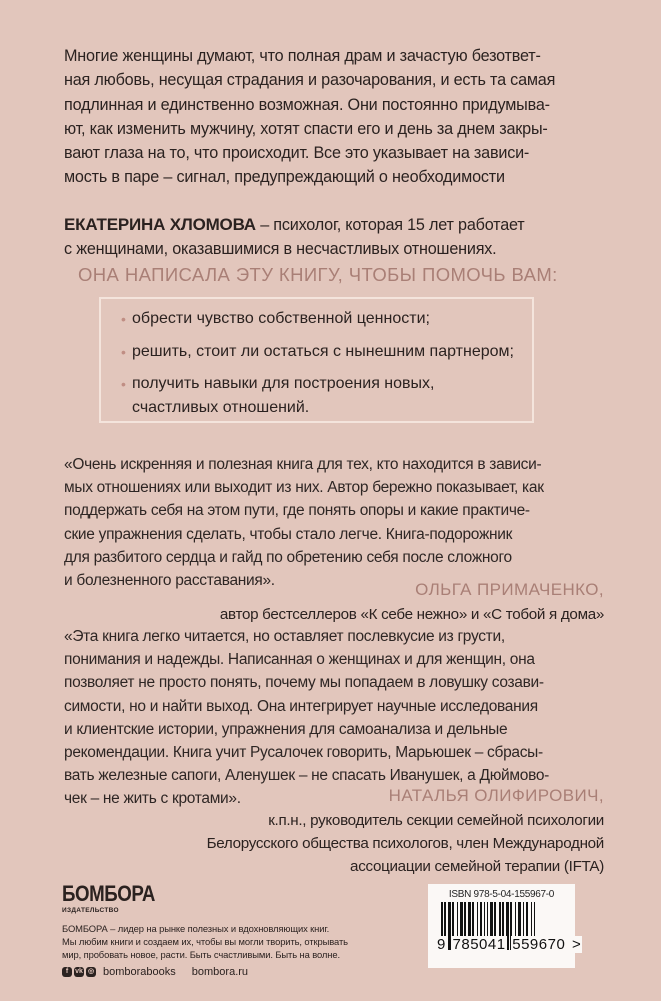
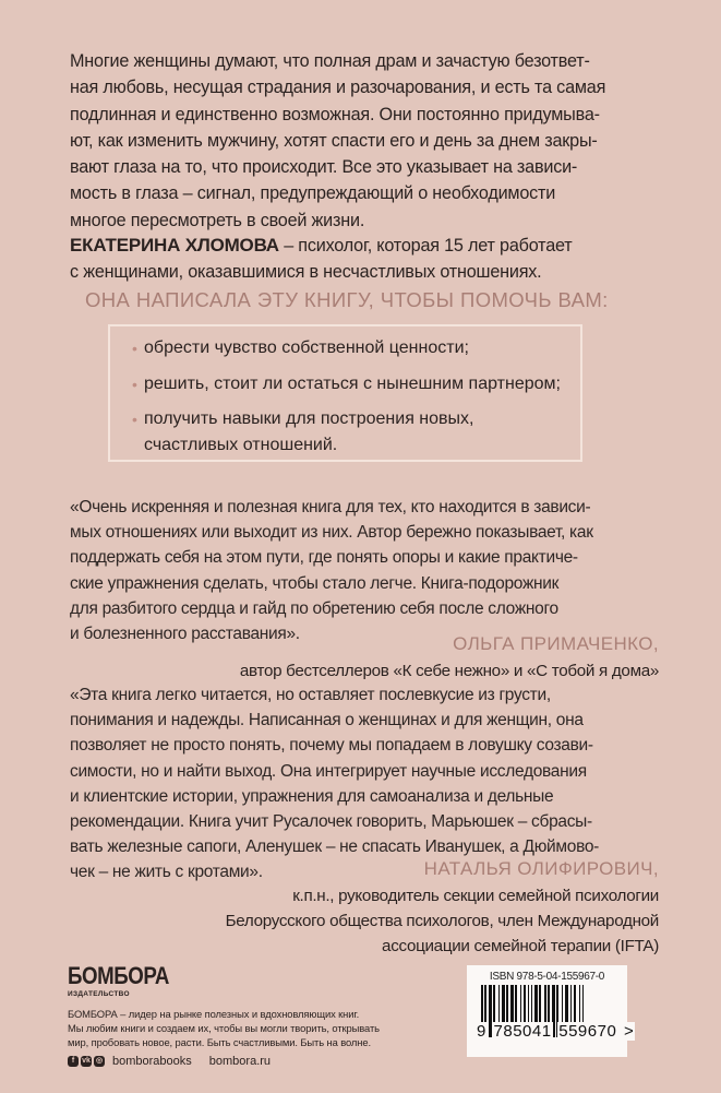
  Многие женщины думают, что полная драм и зачастую безответ-
  ная любовь, несущая страдания и разочарования, и есть та самая
  подлинная и единственно возможная. Они постоянно придумыва-
  ют, как изменить мужчину, хотят спасти его и день за днем закры-
  вают глаза на то, что происходит. Все это указывает на зависи-
- мость в паре – сигнал, предупреждающий о необходимости
+ мость в глаза – сигнал, предупреждающий о необходимости
+ многое пересмотреть в своей жизни.
  ЕКАТЕРИНА ХЛОМОВА – психолог, которая 15 лет работает
  с женщинами, оказавшимися в несчастливых отношениях.
  ОНА НАПИСАЛА ЭТУ КНИГУ, ЧТОБЫ ПОМОЧЬ ВАМ:
  •
  обрести чувство собственной ценности;
  •
  решить, стоит ли остаться с нынешним партнером;
  •
  получить навыки для построения новых,
  счастливых отношений.
  «Очень искренняя и полезная книга для тех, кто находится в зависи-
  мых отношениях или выходит из них. Автор бережно показывает, как
  поддержать себя на этом пути, где понять опоры и какие практиче-
  ские упражнения сделать, чтобы стало легче. Книга-подорожник
  для разбитого сердца и гайд по обретению себя после сложного
  и болезненного расставания».
  ОЛЬГА ПРИМАЧЕНКО,
  автор бестселлеров «К себе нежно» и «С тобой я дома»
  «Эта книга легко читается, но оставляет послевкусие из грусти,
  понимания и надежды. Написанная о женщинах и для женщин, она
  позволяет не просто понять, почему мы попадаем в ловушку созави-
  симости, но и найти выход. Она интегрирует научные исследования
  и клиентские истории, упражнения для самоанализа и дельные
  рекомендации. Книга учит Русалочек говорить, Марьюшек – сбрасы-
  вать железные сапоги, Аленушек – не спасать Иванушек, а Дюймово-
  чек – не жить с кротами».
  НАТАЛЬЯ ОЛИФИРОВИЧ,
  к.п.н., руководитель секции семейной психологии
  Белорусского общества психологов, член Международной
  ассоциации семейной терапии (IFTA)
  БОМБОРА
  БОМБОРА – лидер на рынке полезных и вдохновляющих книг.
  Мы любим книги и создаем их, чтобы вы могли творить, открывать
  мир, пробовать новое, расти. Быть счастливыми. Быть на волне.
  bomborabooks
  bombora.ru
  ISBN 978-5-04-155967-0
  9 785041 559670 >
